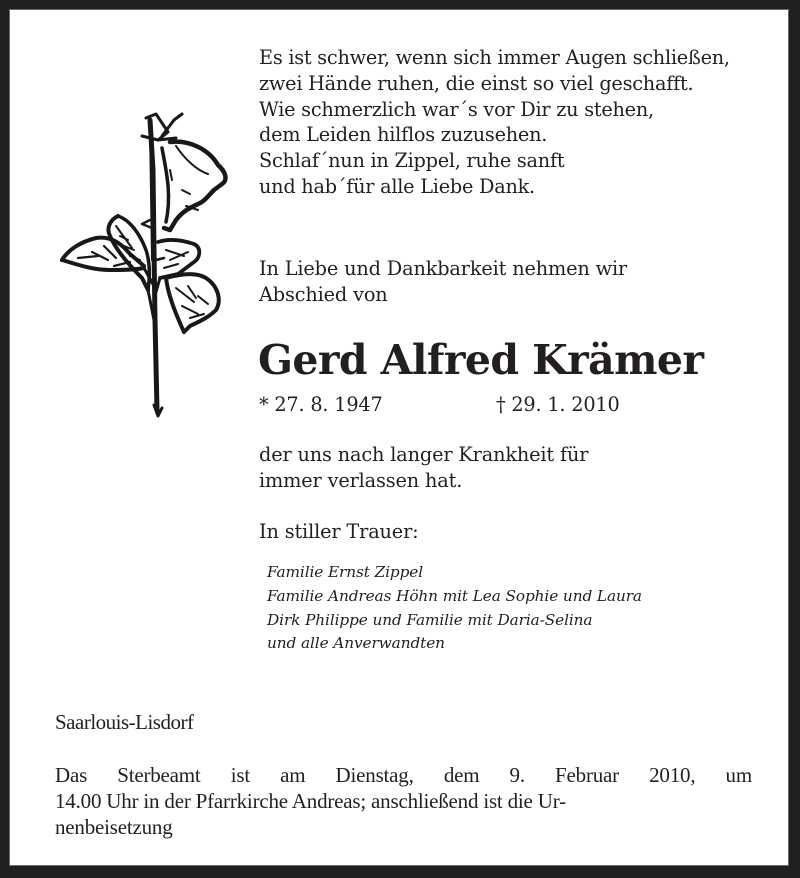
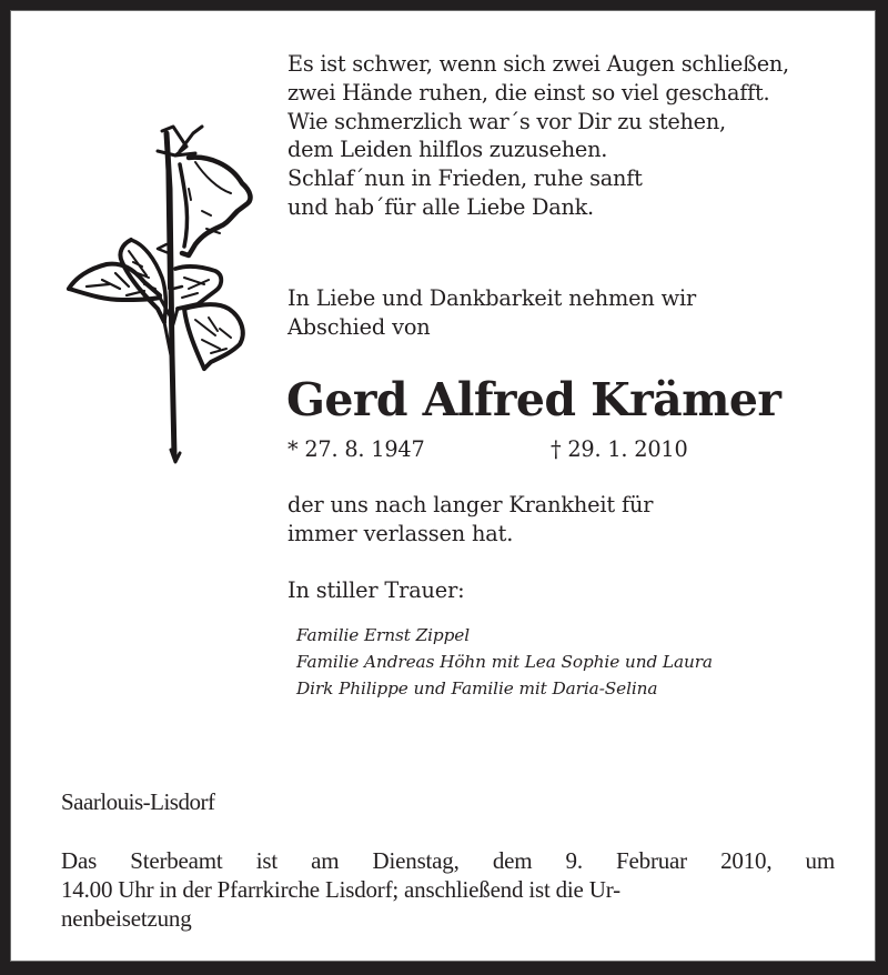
- Es ist schwer, wenn sich immer Augen schließen,
+ Es ist schwer, wenn sich zwei Augen schließen,
  zwei Hände ruhen, die einst so viel geschafft.
  Wie schmerzlich war´s vor Dir zu stehen,
  dem Leiden hilflos zuzusehen.
- Schlaf´nun in Zippel, ruhe sanft
+ Schlaf´nun in Frieden, ruhe sanft
  und hab´für alle Liebe Dank.
  In Liebe und Dankbarkeit nehmen wir
  Abschied von
  Gerd Alfred Krämer
  * 27. 8. 1947
  † 29. 1. 2010
  der uns nach langer Krankheit für
  immer verlassen hat.
  In stiller Trauer:
  Familie Ernst Zippel
  Familie Andreas Höhn mit Lea Sophie und Laura
  Dirk Philippe und Familie mit Daria-Selina
- und alle Anverwandten
  Saarlouis-Lisdorf
  Das
  Sterbeamt
  ist
  am
  Dienstag,
  dem
  9.
  Februar
  2010,
  um
- 14.00 Uhr in der Pfarrkirche Andreas; anschließend ist die Ur-
+ 14.00 Uhr in der Pfarrkirche Lisdorf; anschließend ist die Ur-
  nenbeisetzung
